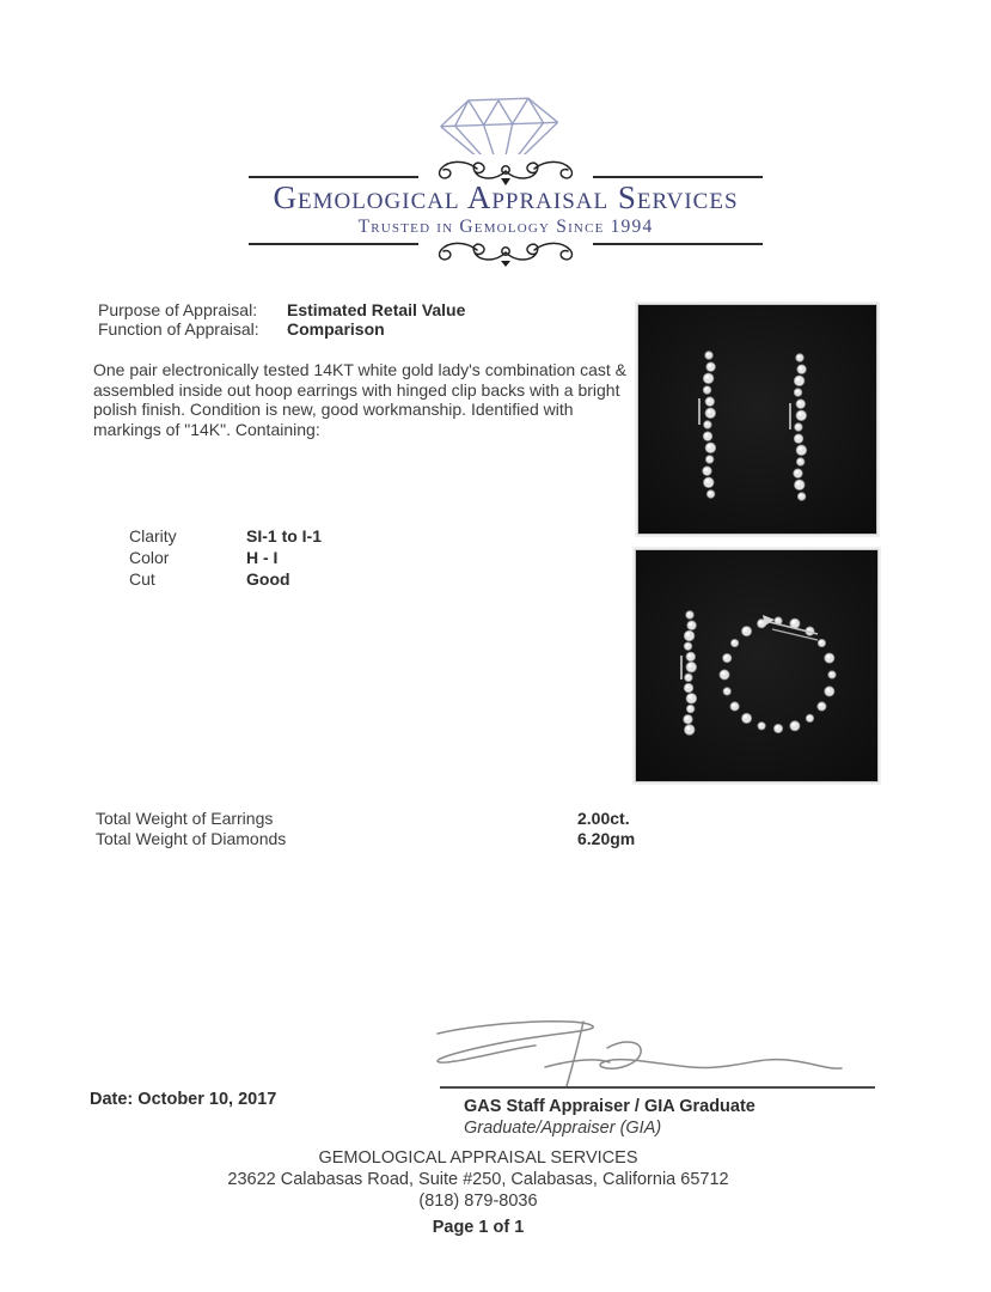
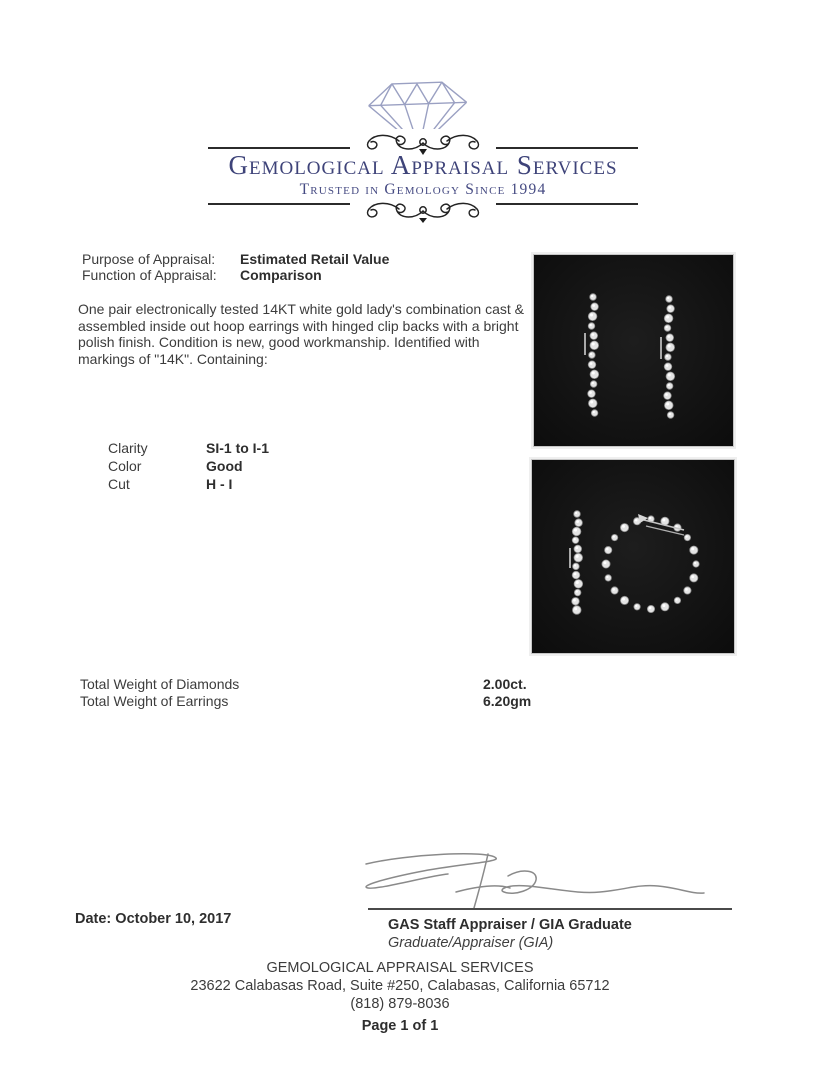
  Gemological Appraisal Services
  Trusted in Gemology Since 1994
  Purpose of Appraisal:
  Estimated Retail Value
  Function of Appraisal:
  Comparison
  One pair electronically tested 14KT white gold lady's combination cast & assembled inside out hoop earrings with hinged clip backs with a bright polish finish. Condition is new, good workmanship. Identified with markings of "14K". Containing:
  Clarity
  SI-1 to I-1
  Color
- H - I
+ Good
  Cut
- Good
+ H - I
- Total Weight of Earrings
+ Total Weight of Diamonds
  2.00ct.
- Total Weight of Diamonds
+ Total Weight of Earrings
  6.20gm
  Date: October 10, 2017
  GAS Staff Appraiser / GIA Graduate
  Graduate/Appraiser (GIA)
  GEMOLOGICAL APPRAISAL SERVICES
  23622 Calabasas Road, Suite #250, Calabasas, California 65712
  (818) 879-8036
  Page 1 of 1
